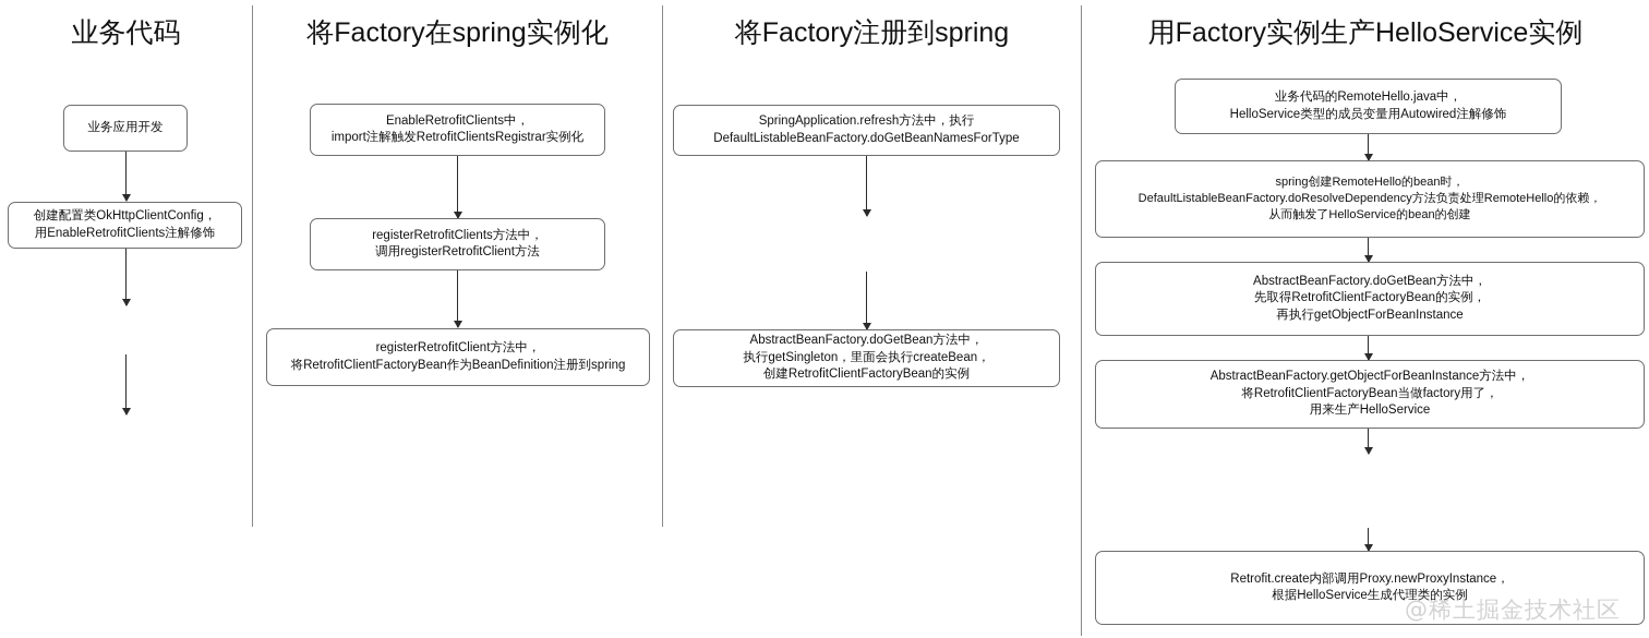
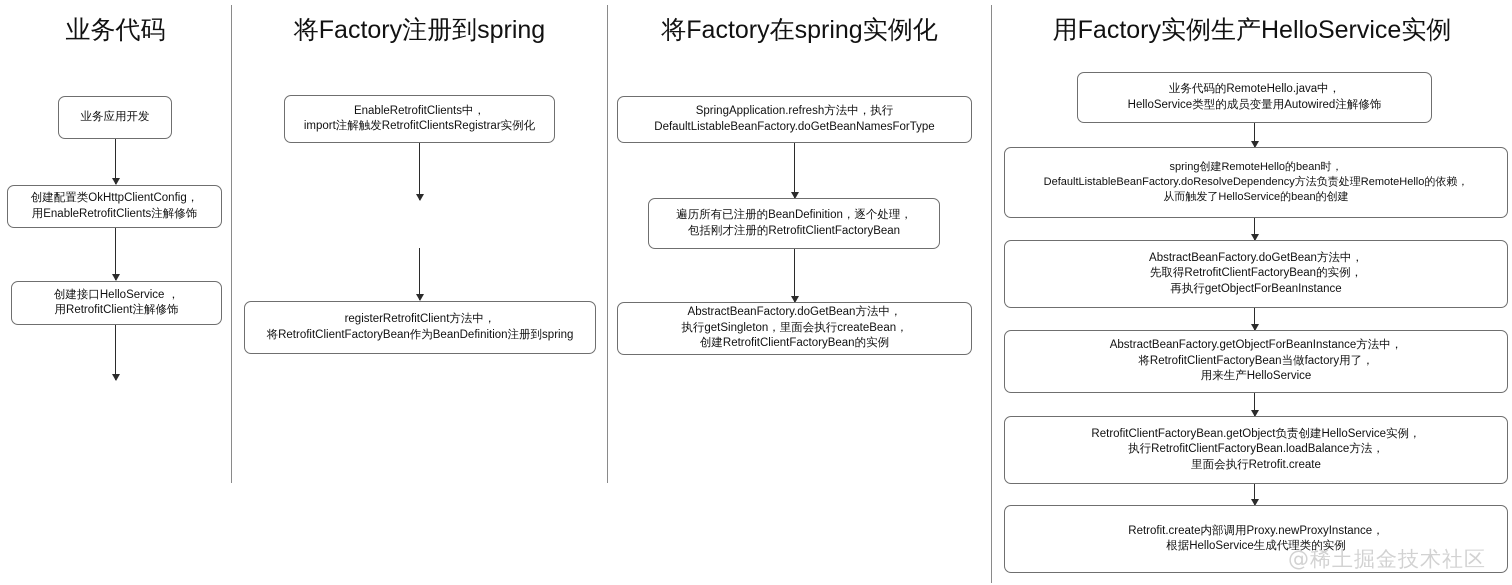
  业务代码
  业务应用开发
  创建配置类OkHttpClientConfig，
  用EnableRetrofitClients注解修饰
+ 创建接口HelloService ，
+ 用RetrofitClient注解修饰
- 将Factory在spring实例化
+ 将Factory注册到spring
  EnableRetrofitClients中，
  import注解触发RetrofitClientsRegistrar实例化
- registerRetrofitClients方法中，
- 调用registerRetrofitClient方法
  registerRetrofitClient方法中，
  将RetrofitClientFactoryBean作为BeanDefinition注册到spring
- 将Factory注册到spring
+ 将Factory在spring实例化
  SpringApplication.refresh方法中，执行
  DefaultListableBeanFactory.doGetBeanNamesForType
+ 遍历所有已注册的BeanDefinition，逐个处理，
+ 包括刚才注册的RetrofitClientFactoryBean
  AbstractBeanFactory.doGetBean方法中，
  执行getSingleton，里面会执行createBean，
  创建RetrofitClientFactoryBean的实例
  用Factory实例生产HelloService实例
  业务代码的RemoteHello.java中，
  HelloService类型的成员变量用Autowired注解修饰
  spring创建RemoteHello的bean时，
  DefaultListableBeanFactory.doResolveDependency方法负责处理RemoteHello的依赖，
  从而触发了HelloService的bean的创建
  AbstractBeanFactory.doGetBean方法中，
  先取得RetrofitClientFactoryBean的实例，
  再执行getObjectForBeanInstance
  AbstractBeanFactory.getObjectForBeanInstance方法中，
  将RetrofitClientFactoryBean当做factory用了，
  用来生产HelloService
+ RetrofitClientFactoryBean.getObject负责创建HelloService实例，
+ 执行RetrofitClientFactoryBean.loadBalance方法，
+ 里面会执行Retrofit.create
  Retrofit.create内部调用Proxy.newProxyInstance，
  根据HelloService生成代理类的实例
  @稀土掘金技术社区
